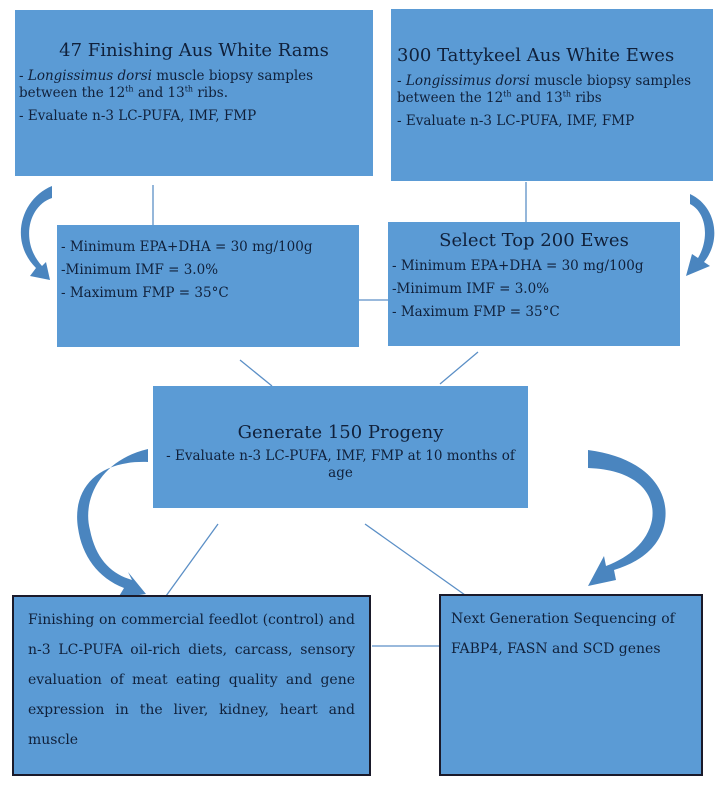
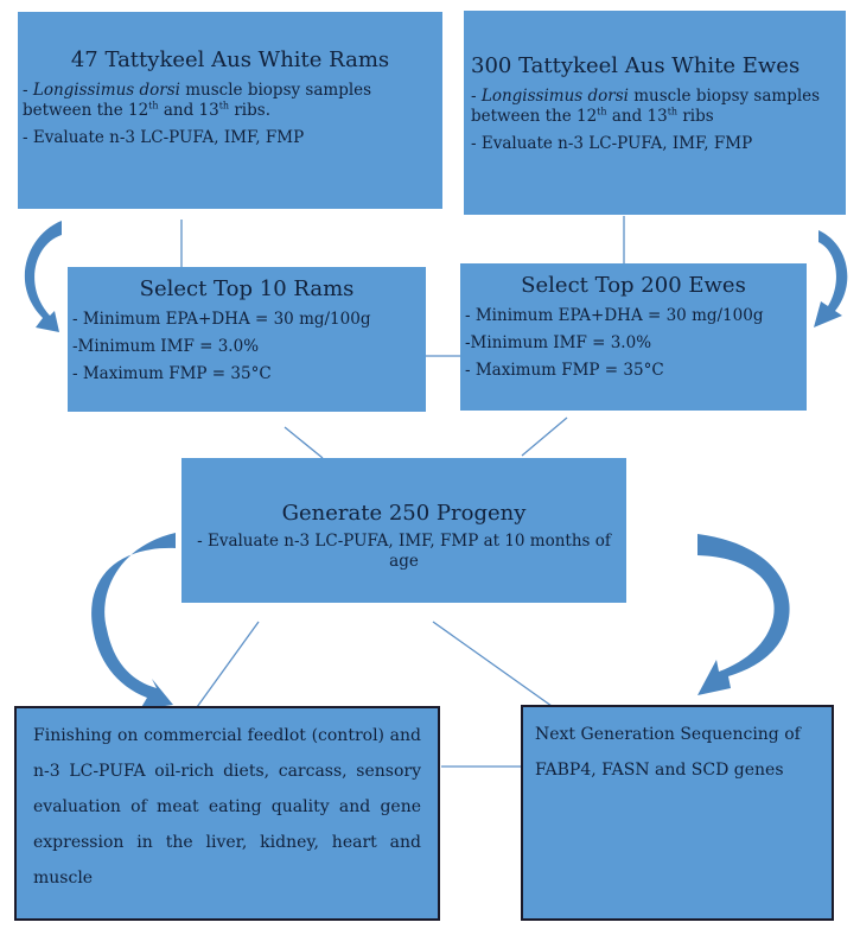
- 47 Finishing Aus White Rams
+ 47 Tattykeel Aus White Rams
  - Longissimus dorsi muscle biopsy samples
  between the 12th and 13th ribs.
  - Evaluate n-3 LC-PUFA, IMF, FMP
  300 Tattykeel Aus White Ewes
  - Longissimus dorsi muscle biopsy samples
  between the 12th and 13th ribs
  - Evaluate n-3 LC-PUFA, IMF, FMP
+ Select Top 10 Rams
  - Minimum EPA+DHA = 30 mg/100g
  -Minimum IMF = 3.0%
  - Maximum FMP = 35°C
  Select Top 200 Ewes
  - Minimum EPA+DHA = 30 mg/100g
  -Minimum IMF = 3.0%
  - Maximum FMP = 35°C
- Generate 150 Progeny
+ Generate 250 Progeny
  - Evaluate n-3 LC-PUFA, IMF, FMP at 10 months of age
  Finishing on commercial feedlot (control) and n-3 LC-PUFA oil-rich diets, carcass, sensory evaluation of meat eating quality and gene expression in the liver, kidney, heart and muscle
  Next Generation Sequencing of FABP4, FASN and SCD genes
